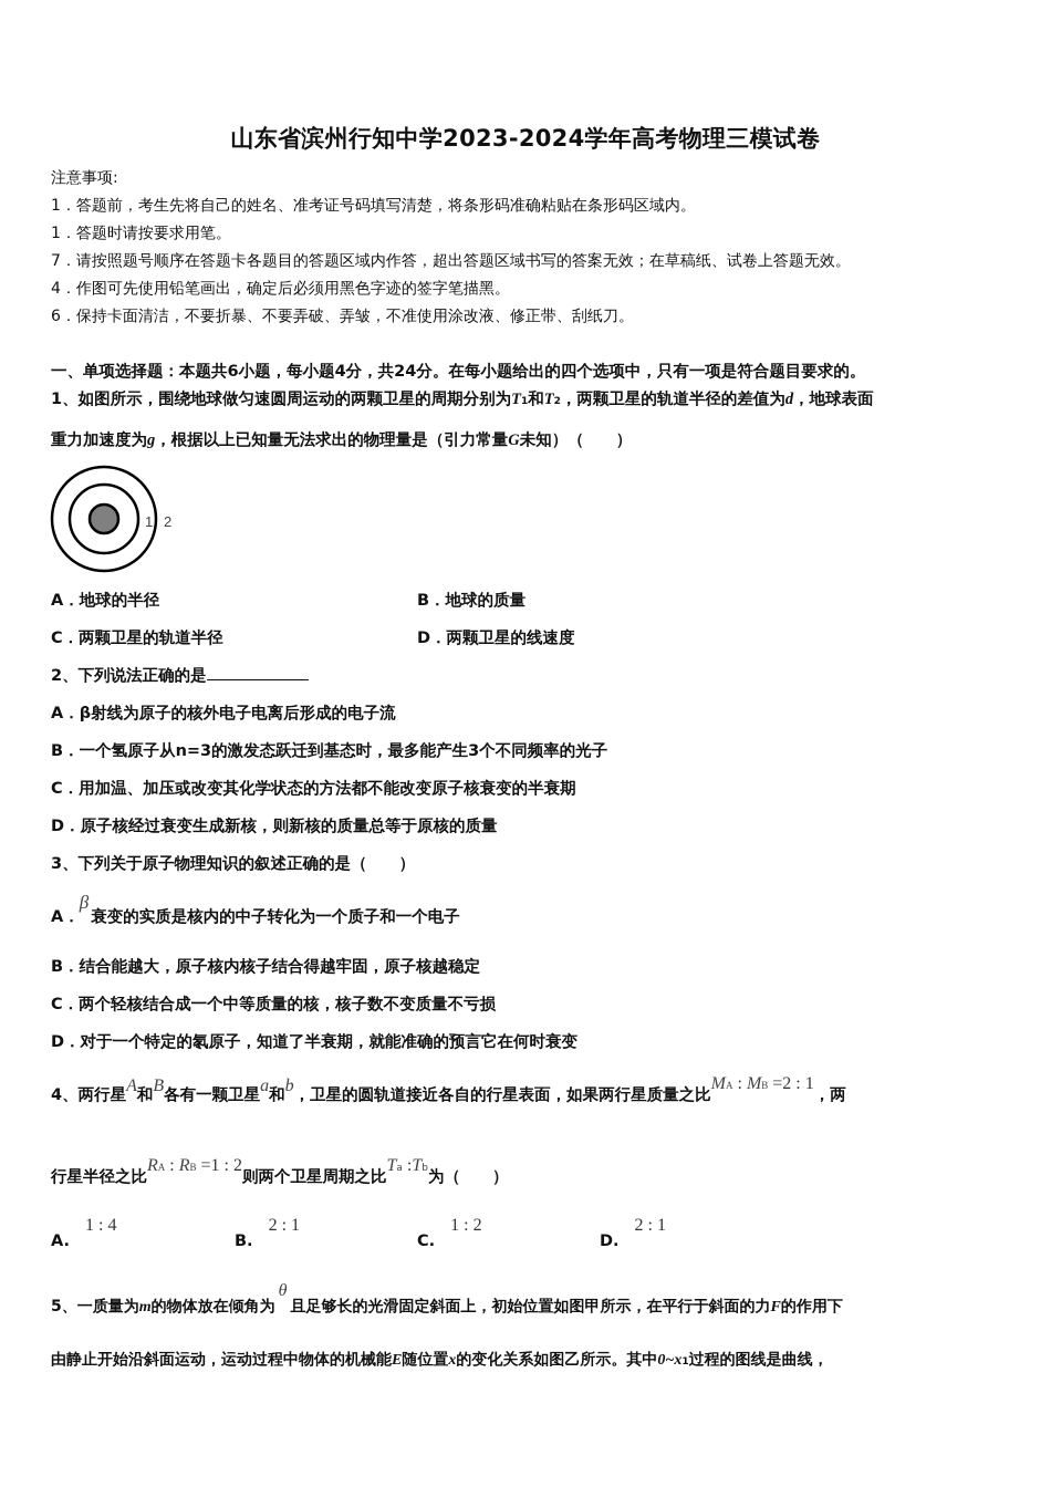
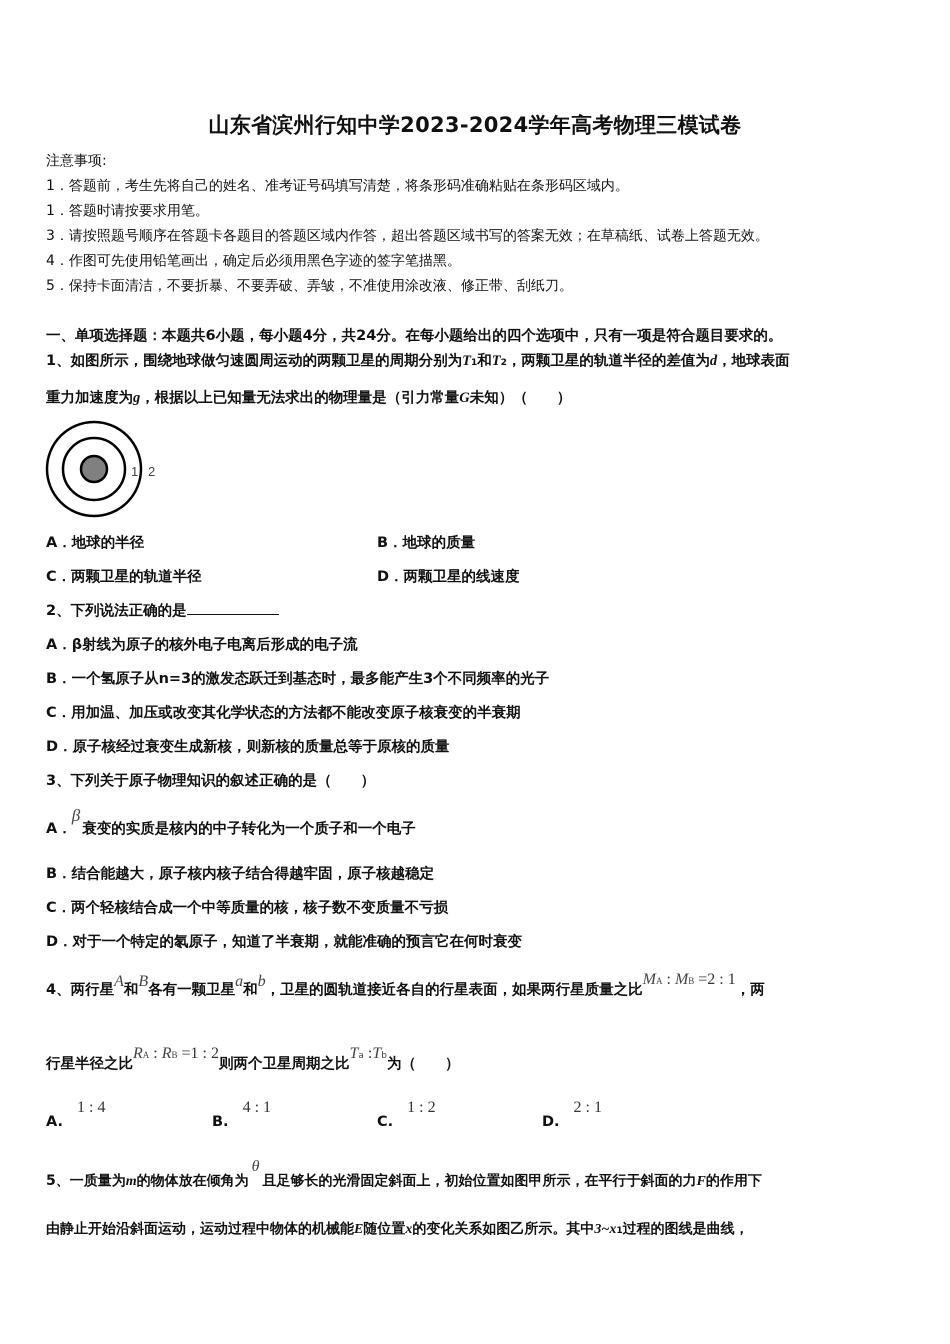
  山东省滨州行知中学2023-2024学年高考物理三模试卷
  注意事项:
  1．答题前，考生先将自己的姓名、准考证号码填写清楚，将条形码准确粘贴在条形码区域内。
  1．答题时请按要求用笔。
- 7．请按照题号顺序在答题卡各题目的答题区域内作答，超出答题区域书写的答案无效；在草稿纸、试卷上答题无效。
+ 3．请按照题号顺序在答题卡各题目的答题区域内作答，超出答题区域书写的答案无效；在草稿纸、试卷上答题无效。
  4．作图可先使用铅笔画出，确定后必须用黑色字迹的签字笔描黑。
- 6．保持卡面清洁，不要折暴、不要弄破、弄皱，不准使用涂改液、修正带、刮纸刀。
+ 5．保持卡面清洁，不要折暴、不要弄破、弄皱，不准使用涂改液、修正带、刮纸刀。
  一、单项选择题：本题共6小题，每小题4分，共24分。在每小题给出的四个选项中，只有一项是符合题目要求的。
  1、如图所示，围绕地球做匀速圆周运动的两颗卫星的周期分别为T1和T2，两颗卫星的轨道半径的差值为d，地球表面
  重力加速度为g，根据以上已知量无法求出的物理量是（引力常量G未知）（ ）
  1
  2
  A．地球的半径
  B．地球的质量
  C．两颗卫星的轨道半径
  D．两颗卫星的线速度
  2、下列说法正确的是
  A．β射线为原子的核外电子电离后形成的电子流
  B．一个氢原子从n=3的激发态跃迁到基态时，最多能产生3个不同频率的光子
  C．用加温、加压或改变其化学状态的方法都不能改变原子核衰变的半衰期
  D．原子核经过衰变生成新核，则新核的质量总等于原核的质量
  3、下列关于原子物理知识的叙述正确的是（ ）
  A．β衰变的实质是核内的中子转化为一个质子和一个电子
  B．结合能越大，原子核内核子结合得越牢固，原子核越稳定
  C．两个轻核结合成一个中等质量的核，核子数不变质量不亏损
  D．对于一个特定的氡原子，知道了半衰期，就能准确的预言它在何时衰变
  4、两行星A和B各有一颗卫星a和b，卫星的圆轨道接近各自的行星表面，如果两行星质量之比MA : MB =2 : 1，两
  行星半径之比RA : RB =1 : 2则两个卫星周期之比Ta :Tb为（ ）
  A.1 : 4
- B.2 : 1
+ B.4 : 1
  C.1 : 2
  D.2 : 1
  5、一质量为m的物体放在倾角为θ且足够长的光滑固定斜面上，初始位置如图甲所示，在平行于斜面的力F的作用下
- 由静止开始沿斜面运动，运动过程中物体的机械能E随位置x的变化关系如图乙所示。其中0~x1过程的图线是曲线，
+ 由静止开始沿斜面运动，运动过程中物体的机械能E随位置x的变化关系如图乙所示。其中3~x1过程的图线是曲线，
